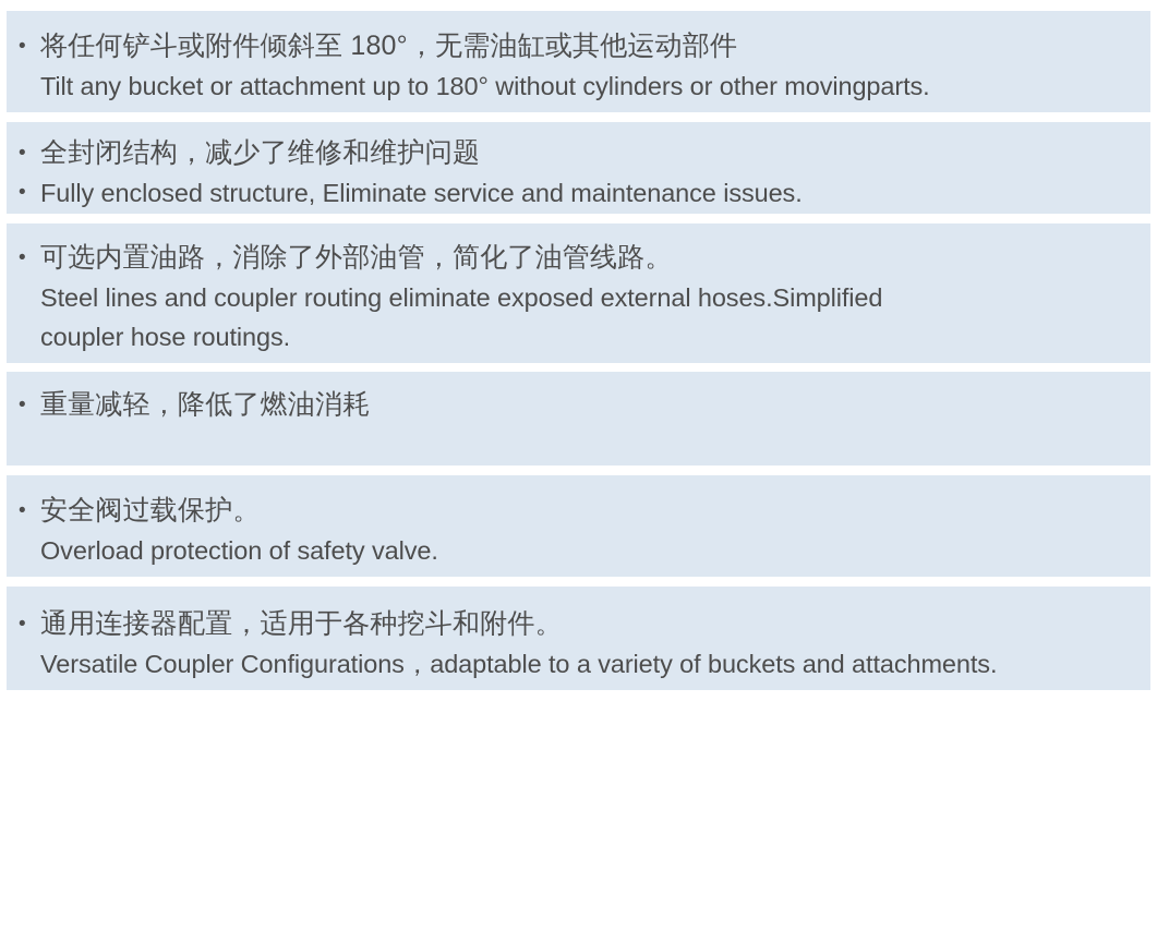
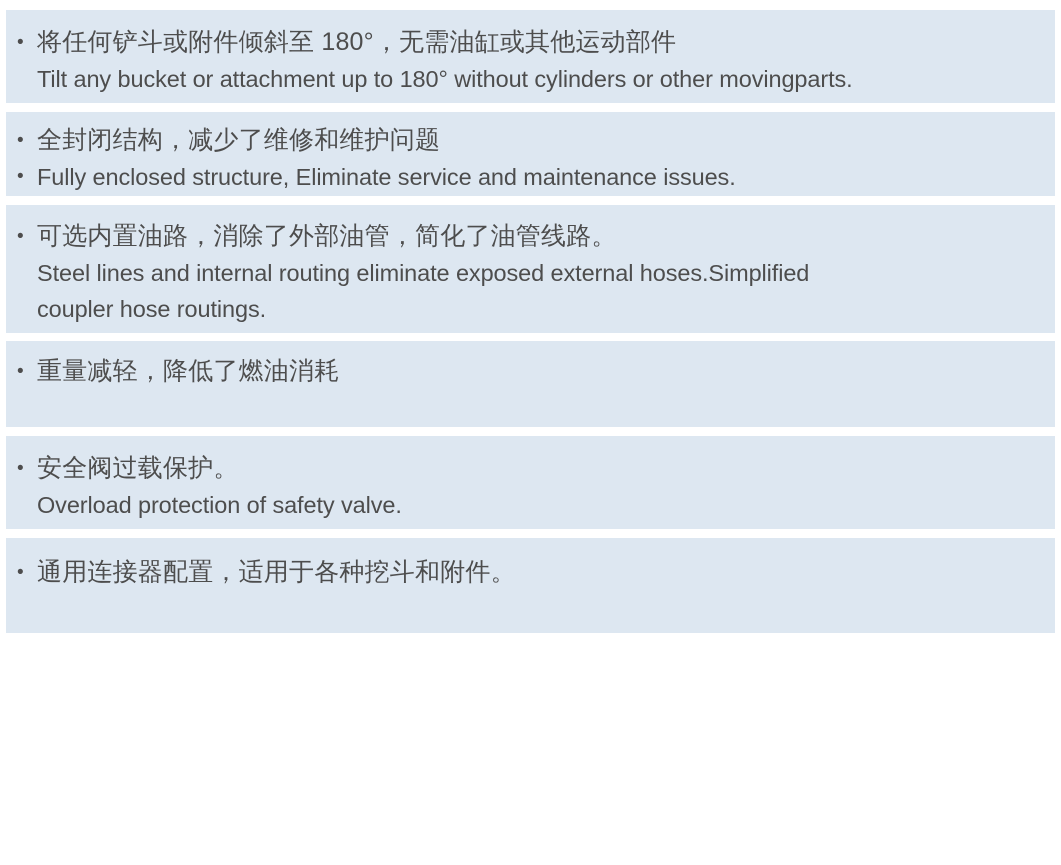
  •
  将任何铲斗或附件倾斜至 180°，无需油缸或其他运动部件
  Tilt any bucket or attachment up to 180° without cylinders or other movingparts.
  •
  全封闭结构，减少了维修和维护问题
  •
  Fully enclosed structure, Eliminate service and maintenance issues.
  •
  可选内置油路，消除了外部油管，简化了油管线路。
- Steel lines and coupler routing eliminate exposed external hoses.Simplified
+ Steel lines and internal routing eliminate exposed external hoses.Simplified
  coupler hose routings.
  •
  重量减轻，降低了燃油消耗
  •
  安全阀过载保护。
  Overload protection of safety valve.
  •
  通用连接器配置，适用于各种挖斗和附件。
- Versatile Coupler Configurations，adaptable to a variety of buckets and attachments.
